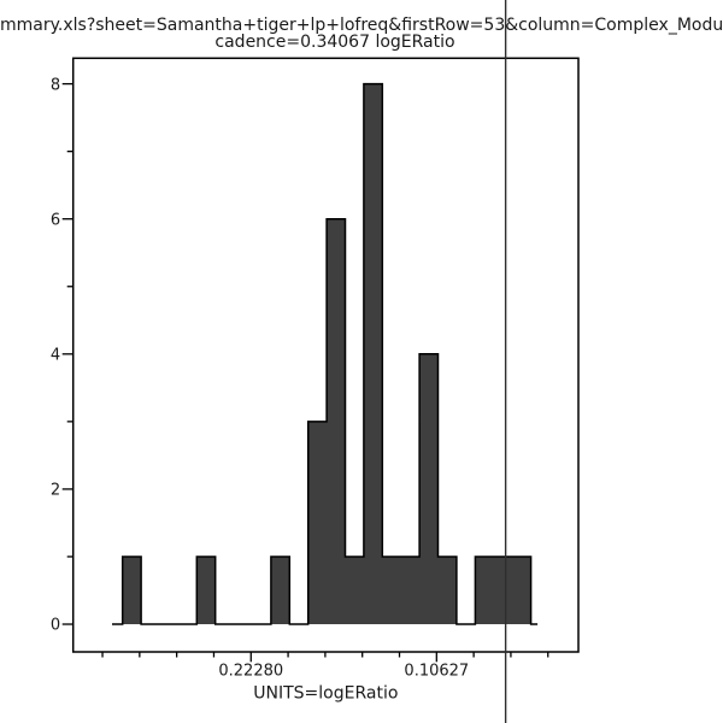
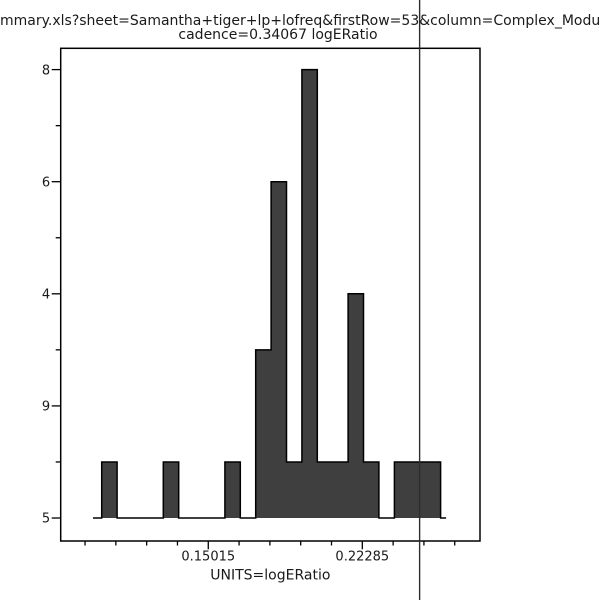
- 0.22280
+ 0.15015
- 0.10627
+ 0.22285
- 0
+ 5
- 2
+ 9
  4
  6
  8
  UNITS=logERatio
  mmary.xls?sheet=Samantha+tiger+lp+lofreq&firstRow=53&column=Complex_Modu
  cadence=0.34067 logERatio
